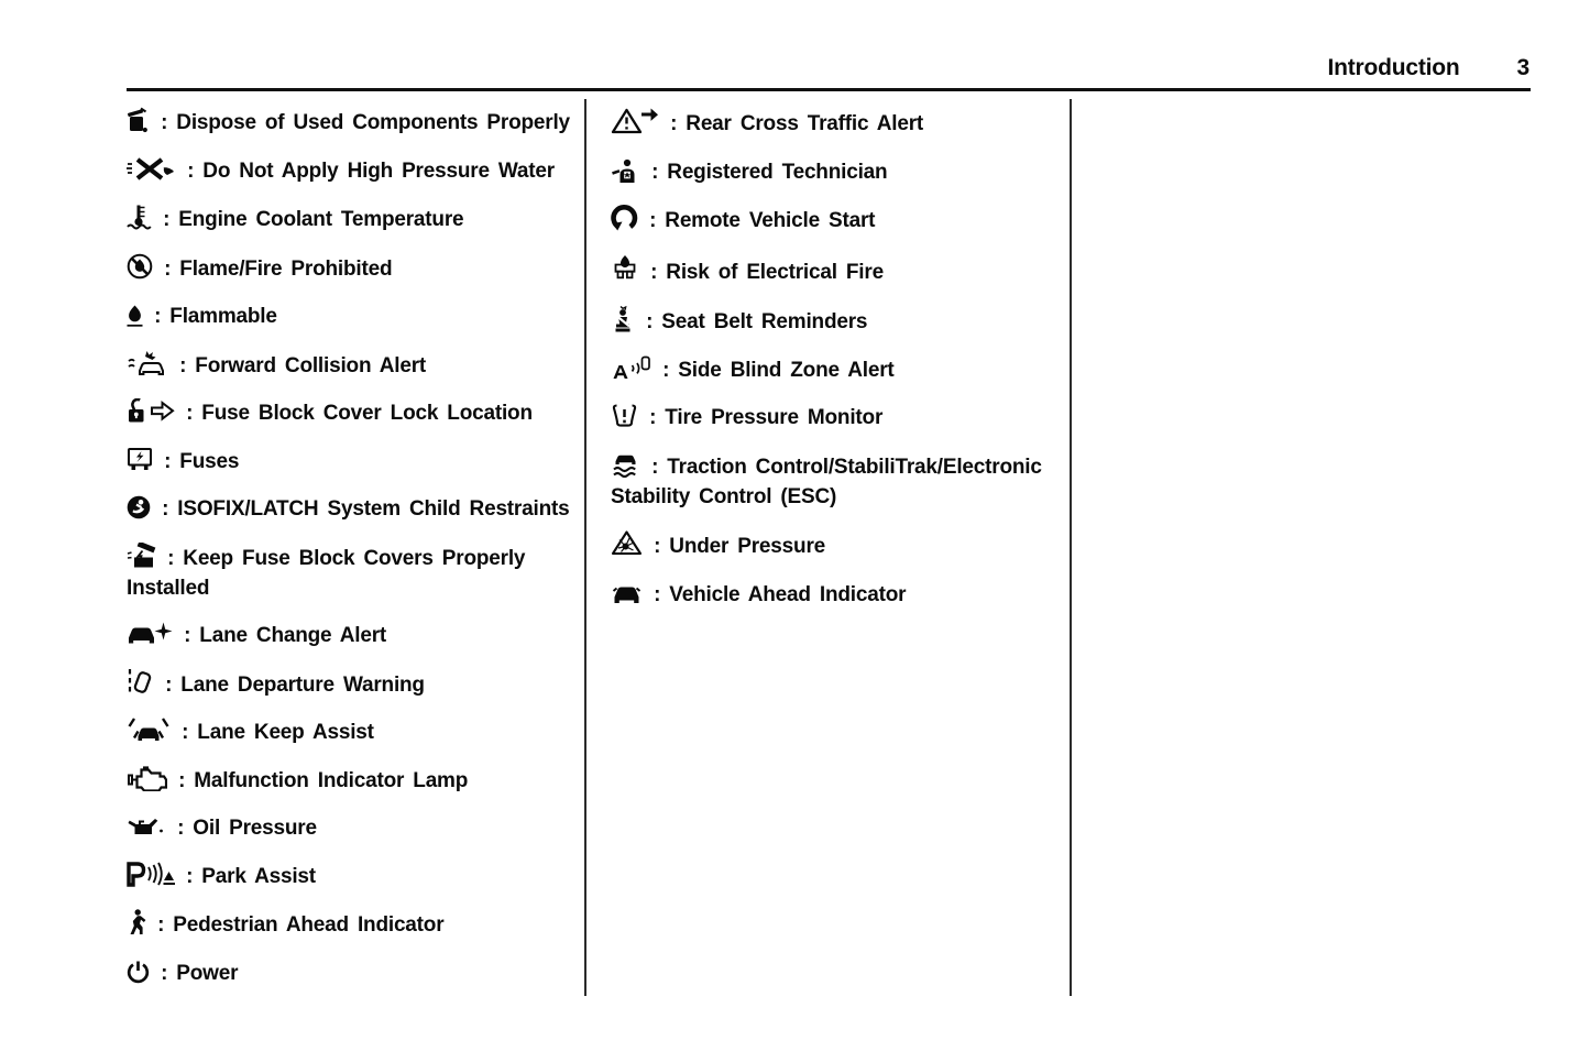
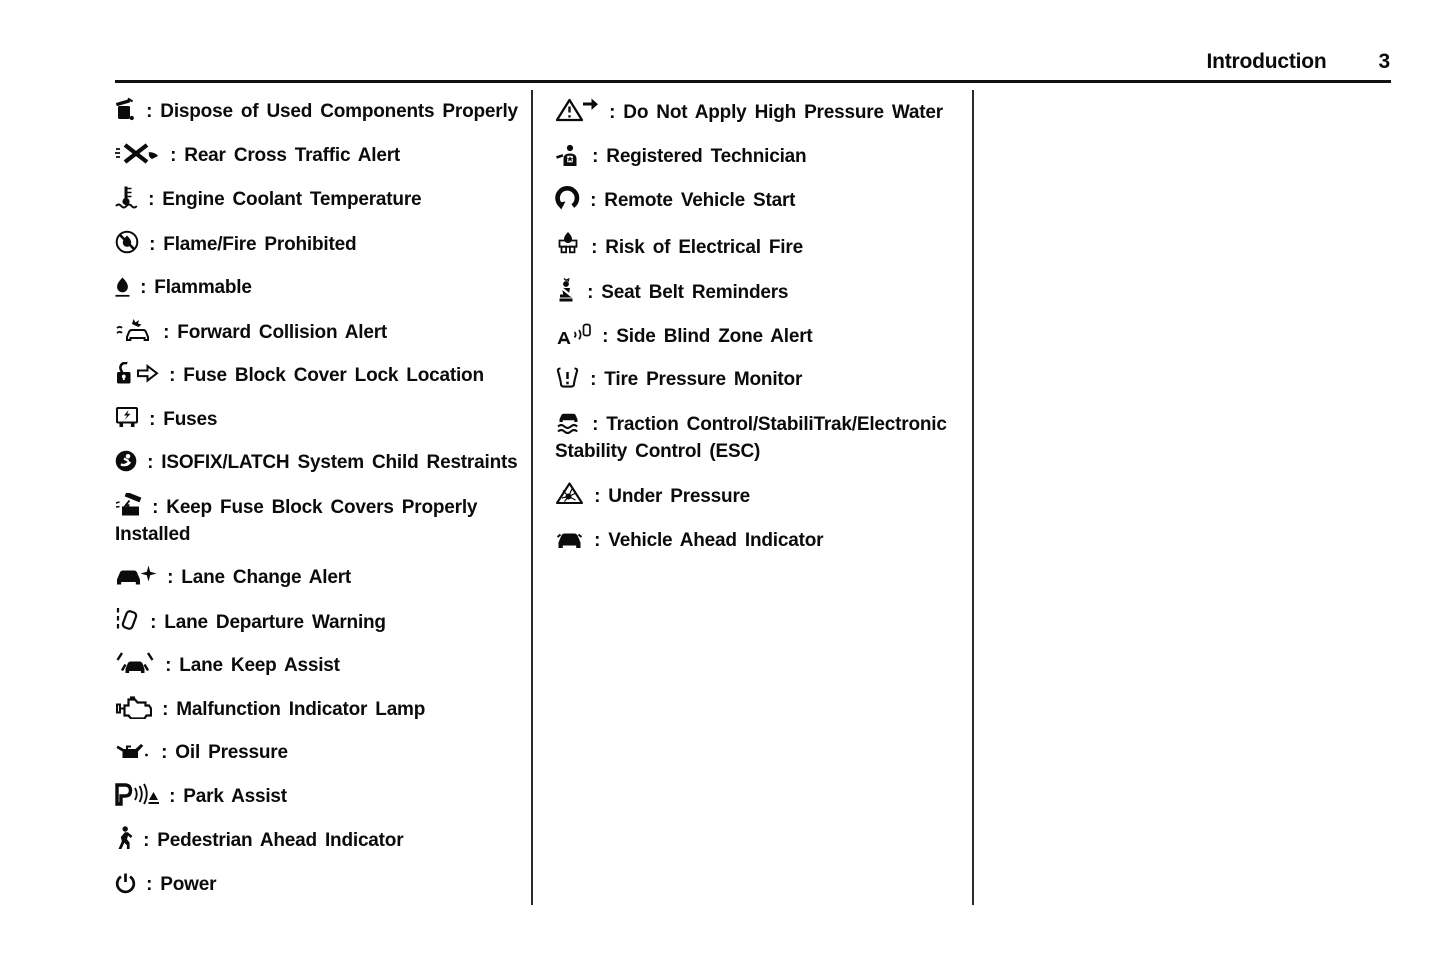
  Introduction
  3
  : Dispose of Used Components Properly
- : Do Not Apply High Pressure Water
+ : Rear Cross Traffic Alert
  : Engine Coolant Temperature
  : Flame/Fire Prohibited
  : Flammable
  : Forward Collision Alert
  : Fuse Block Cover Lock Location
  : Fuses
  : ISOFIX/LATCH System Child Restraints
  : Keep Fuse Block Covers Properly
  Installed
  : Lane Change Alert
  : Lane Departure Warning
  : Lane Keep Assist
  : Malfunction Indicator Lamp
  : Oil Pressure
  : Park Assist
  : Pedestrian Ahead Indicator
  : Power
- : Rear Cross Traffic Alert
+ : Do Not Apply High Pressure Water
  : Registered Technician
  : Remote Vehicle Start
  : Risk of Electrical Fire
  : Seat Belt Reminders
  : Side Blind Zone Alert
  : Tire Pressure Monitor
  : Traction Control/StabiliTrak/Electronic
  Stability Control (ESC)
  : Under Pressure
  : Vehicle Ahead Indicator
